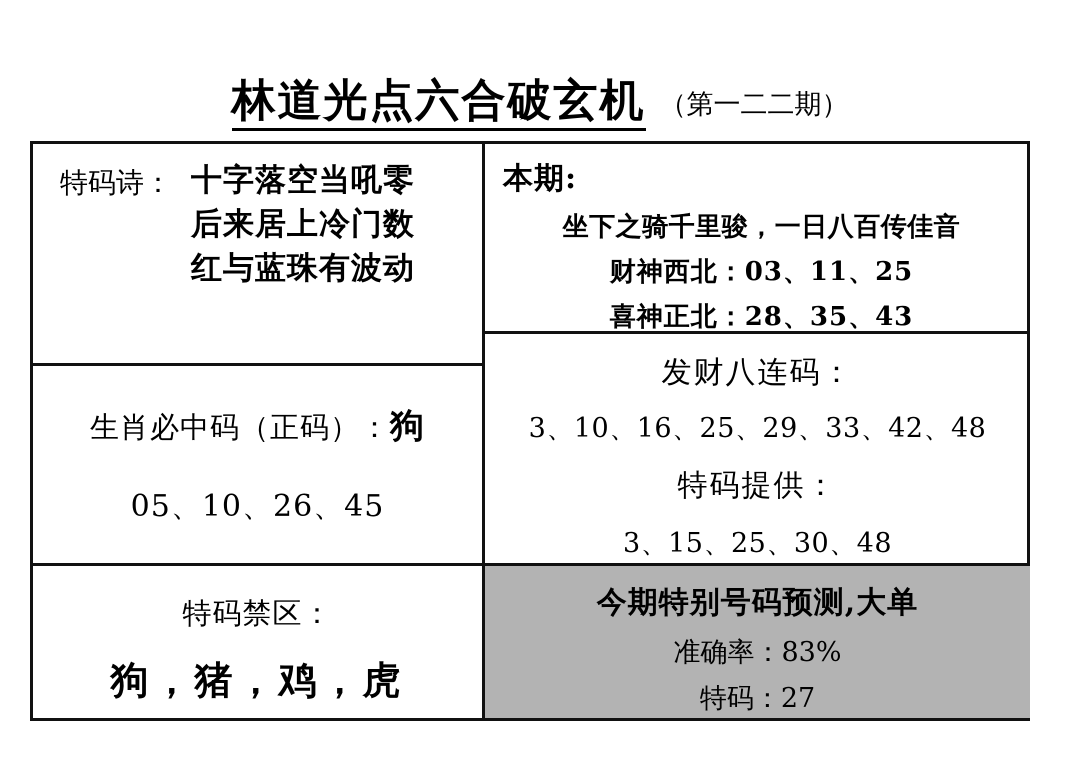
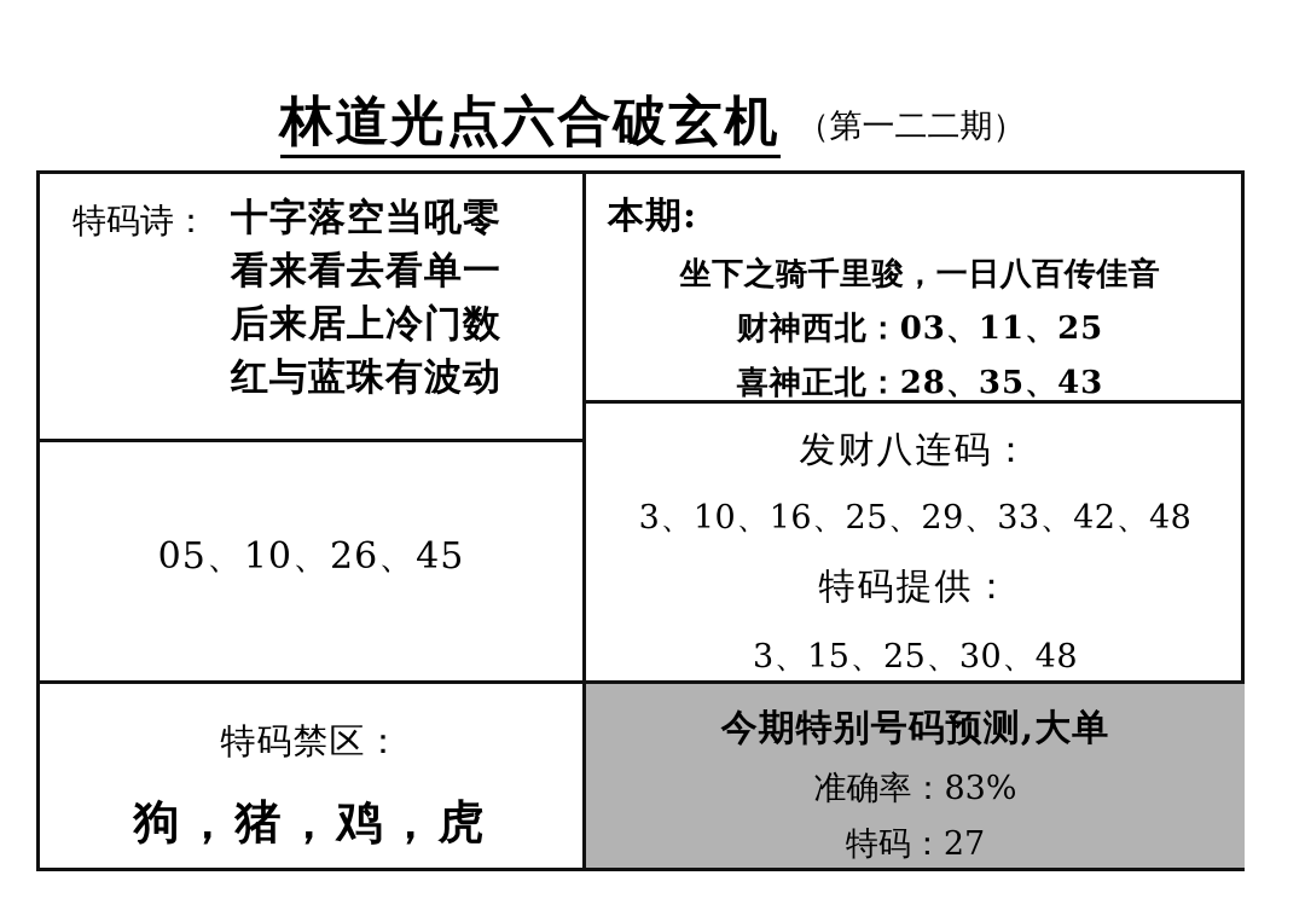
  林道光点六合破玄机 （第一二二期）
  特码诗：
  十字落空当吼零
+ 看来看去看单一
  后来居上冷门数
  红与蓝珠有波动
- 生肖必中码（正码）：狗
  05、10、26、45
  特码禁区：
  狗，猪，鸡，虎
  本期:
  坐下之骑千里骏，一日八百传佳音
  财神西北：03、11、25
  喜神正北：28、35、43
  发财八连码：
  3、10、16、25、29、33、42、48
  特码提供：
  3、15、25、30、48
  今期特别号码预测,大单
  准确率：83%
  特码：27
